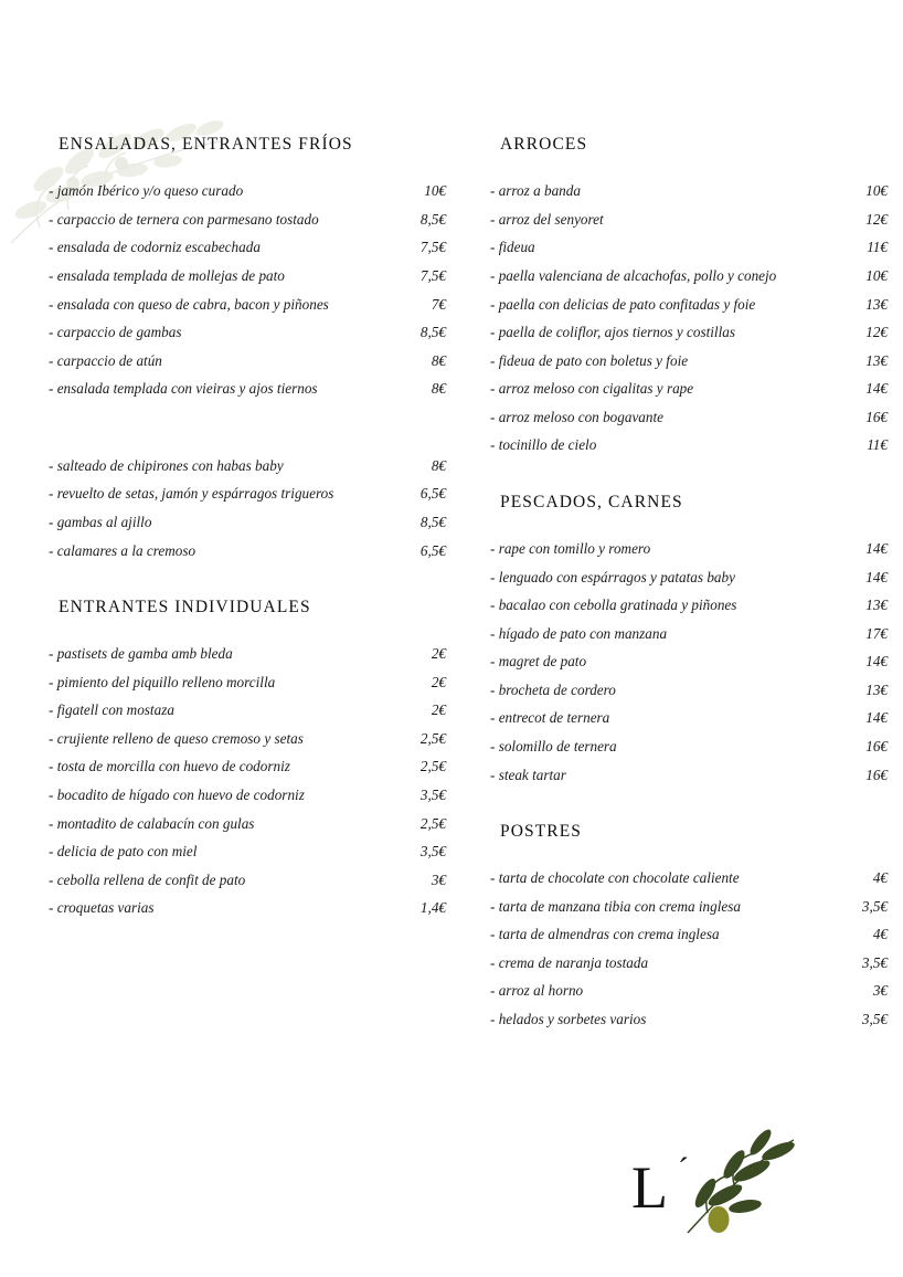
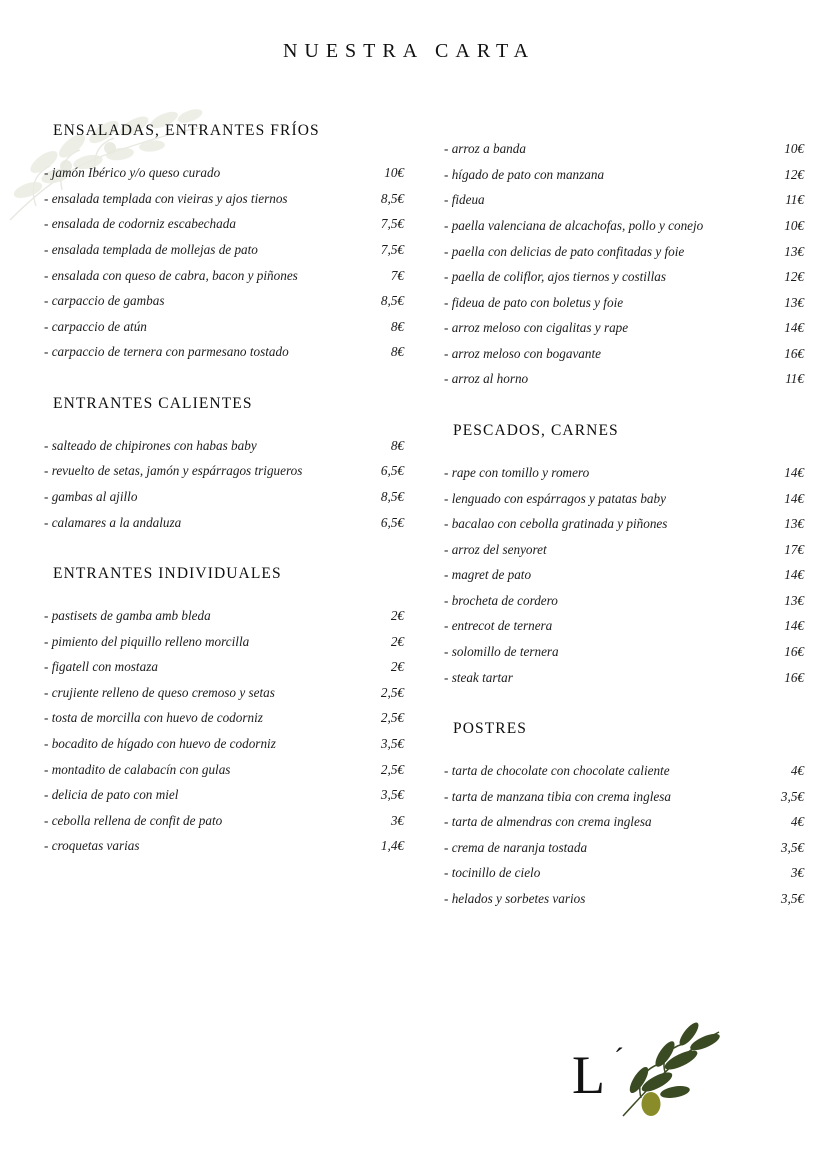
+ NUESTRA CARTA
  ENSALADAS, ENTRANTES FRÍOS
  - jamón Ibérico y/o queso curado
  10€
- - carpaccio de ternera con parmesano tostado
+ - ensalada templada con vieiras y ajos tiernos
  8,5€
  - ensalada de codorniz escabechada
  7,5€
  - ensalada templada de mollejas de pato
  7,5€
  - ensalada con queso de cabra, bacon y piñones
  7€
  - carpaccio de gambas
  8,5€
  - carpaccio de atún
  8€
- - ensalada templada con vieiras y ajos tiernos
+ - carpaccio de ternera con parmesano tostado
  8€
+ ENTRANTES CALIENTES
  - salteado de chipirones con habas baby
  8€
  - revuelto de setas, jamón y espárragos trigueros
  6,5€
  - gambas al ajillo
  8,5€
- - calamares a la cremoso
+ - calamares a la andaluza
  6,5€
  ENTRANTES INDIVIDUALES
  - pastisets de gamba amb bleda
  2€
  - pimiento del piquillo relleno morcilla
  2€
  - figatell con mostaza
  2€
  - crujiente relleno de queso cremoso y setas
  2,5€
  - tosta de morcilla con huevo de codorniz
  2,5€
  - bocadito de hígado con huevo de codorniz
  3,5€
  - montadito de calabacín con gulas
  2,5€
  - delicia de pato con miel
  3,5€
  - cebolla rellena de confit de pato
  3€
  - croquetas varias
  1,4€
- ARROCES
  - arroz a banda
  10€
- - arroz del senyoret
+ - hígado de pato con manzana
  12€
  - fideua
  11€
  - paella valenciana de alcachofas, pollo y conejo
  10€
  - paella con delicias de pato confitadas y foie
  13€
  - paella de coliflor, ajos tiernos y costillas
  12€
  - fideua de pato con boletus y foie
  13€
  - arroz meloso con cigalitas y rape
  14€
  - arroz meloso con bogavante
  16€
- - tocinillo de cielo
+ - arroz al horno
  11€
  PESCADOS, CARNES
  - rape con tomillo y romero
  14€
  - lenguado con espárragos y patatas baby
  14€
  - bacalao con cebolla gratinada y piñones
  13€
- - hígado de pato con manzana
+ - arroz del senyoret
  17€
  - magret de pato
  14€
  - brocheta de cordero
  13€
  - entrecot de ternera
  14€
  - solomillo de ternera
  16€
  - steak tartar
  16€
  POSTRES
  - tarta de chocolate con chocolate caliente
  4€
  - tarta de manzana tibia con crema inglesa
  3,5€
  - tarta de almendras con crema inglesa
  4€
  - crema de naranja tostada
  3,5€
- - arroz al horno
+ - tocinillo de cielo
  3€
  - helados y sorbetes varios
  3,5€
  L
  ´
